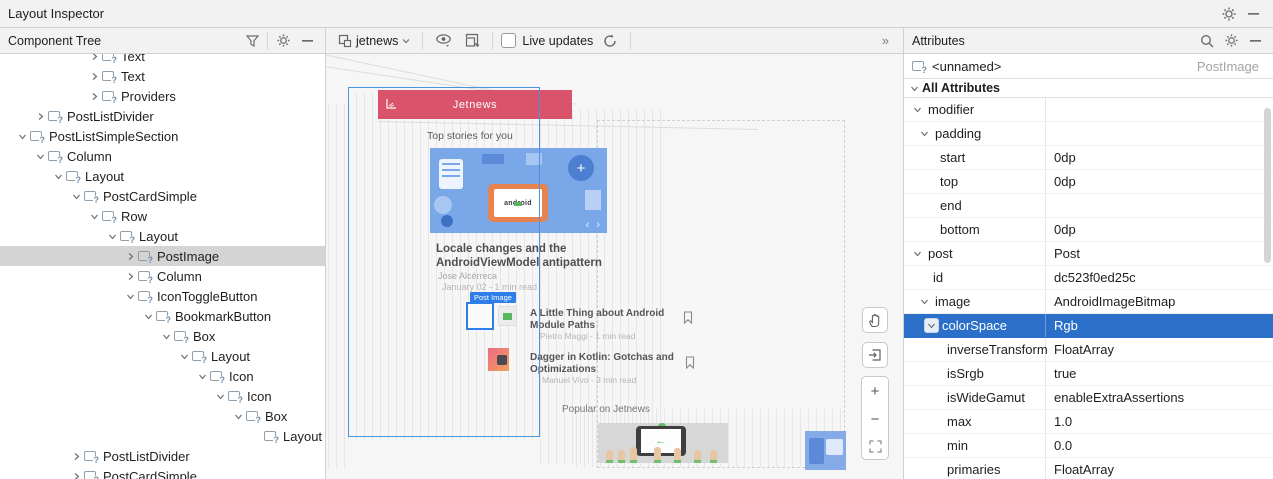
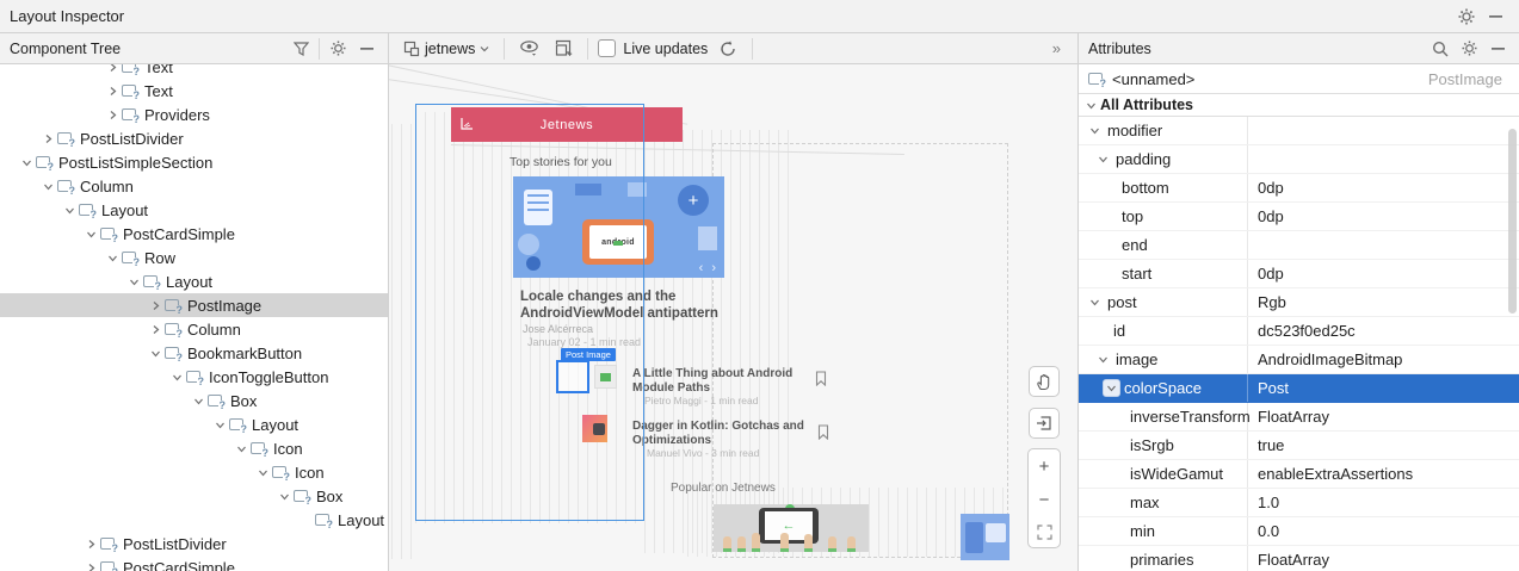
  Layout Inspector
  Component Tree
  ?
  Text
  ?
  Text
  ?
  Providers
  ?
  PostListDivider
  ?
  PostListSimpleSection
  ?
  Column
  ?
  Layout
  ?
  PostCardSimple
  ?
  Row
  ?
  Layout
  ?
  PostImage
  ?
  Column
  ?
- IconToggleButton
+ BookmarkButton
  ?
- BookmarkButton
+ IconToggleButton
  ?
  Box
  ?
  Layout
  ?
  Icon
  ?
  Icon
  ?
  Box
  ?
  Layout
  ?
  PostListDivider
  PostCardSimple
  jetnews
  Live updates
  »
  Jetnews
  Top stories for you
  +
  ‹ ›
  Locale changes and the AndroidViewModel antipattern
  Jose Alcérreca
  January 02 - 1 min read
  Post Image
  A Little Thing about Android Module Paths
  Pietro Maggi - 1 min read
  Dagger in Kotlin: Gotchas and Optimizations
  Manuel Vivo - 3 min read
  Popular on Jetnews
  ←
  +
  −
  Attributes
  ?
  <unnamed>
  PostImage
  All Attributes
  modifier
  padding
- start
+ bottom
  0dp
  top
  0dp
  end
- bottom
+ start
  0dp
  post
- Post
+ Rgb
  id
  dc523f0ed25c
  image
  AndroidImageBitmap
  colorSpace
- Rgb
+ Post
  inverseTransform
  FloatArray
  isSrgb
  true
  isWideGamut
  enableExtraAssertions
  max
  1.0
  min
  0.0
  primaries
  FloatArray
